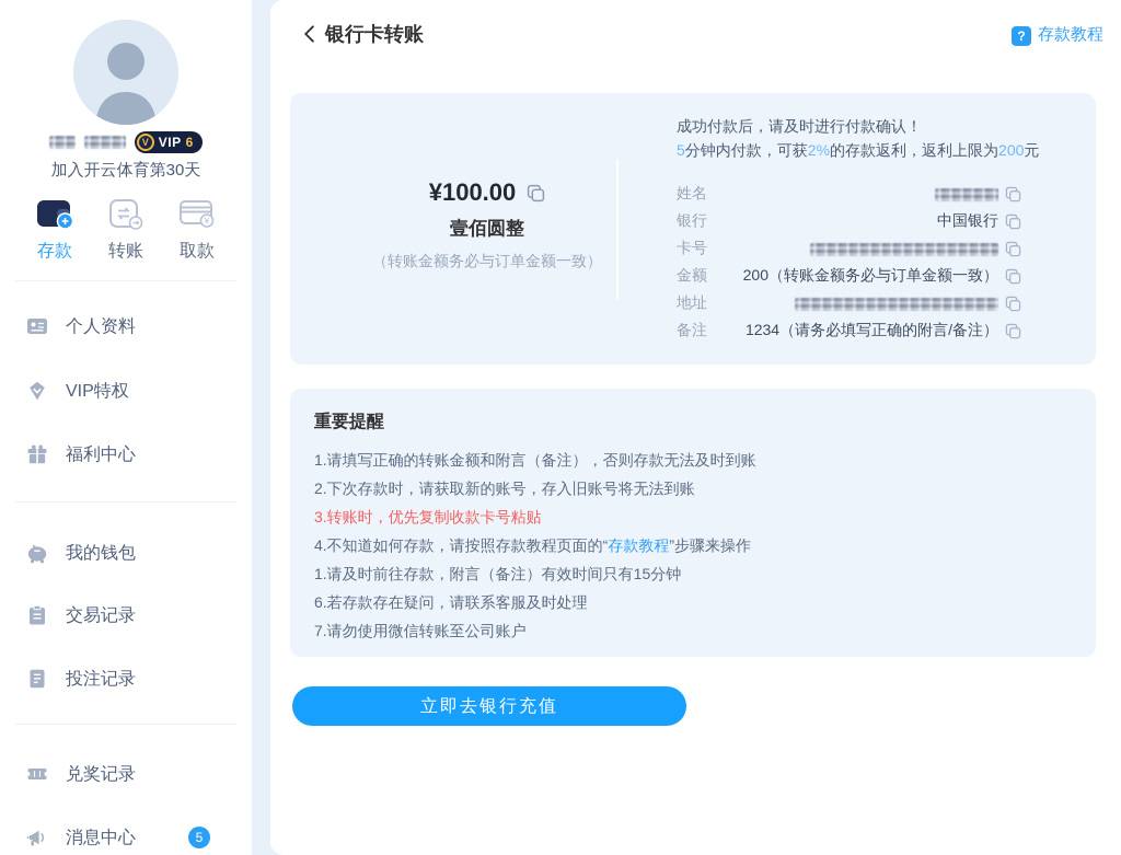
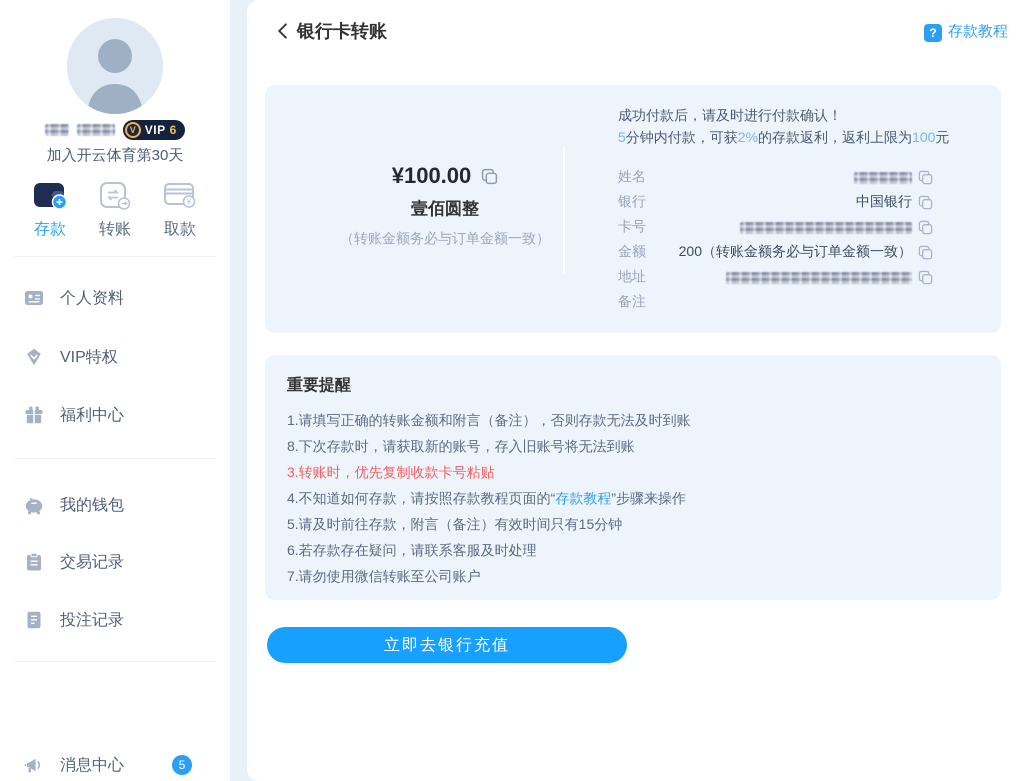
  V
  VIP
  6
  加入开云体育第30天
  存款
  转账
  ¥
  取款
  个人资料
  VIP特权
  福利中心
  我的钱包
  交易记录
  投注记录
- 兑奖记录
  消息中心
  5
  银行卡转账
  ?
  存款教程
  ¥100.00
  壹佰圆整
  （转账金额务必与订单金额一致）
  成功付款后，请及时进行付款确认！
- 5分钟内付款，可获2%的存款返利，返利上限为200元
+ 5分钟内付款，可获2%的存款返利，返利上限为100元
  姓名
  银行
  中国银行
  卡号
  金额
  200（转账金额务必与订单金额一致）
  地址
  备注
- 1234（请务必填写正确的附言/备注）
  重要提醒
  1.请填写正确的转账金额和附言（备注），否则存款无法及时到账
- 2.下次存款时，请获取新的账号，存入旧账号将无法到账
+ 8.下次存款时，请获取新的账号，存入旧账号将无法到账
  3.转账时，优先复制收款卡号粘贴
  4.不知道如何存款，请按照存款教程页面的“存款教程”步骤来操作
- 1.请及时前往存款，附言（备注）有效时间只有15分钟
+ 5.请及时前往存款，附言（备注）有效时间只有15分钟
  6.若存款存在疑问，请联系客服及时处理
  7.请勿使用微信转账至公司账户
  立即去银行充值
